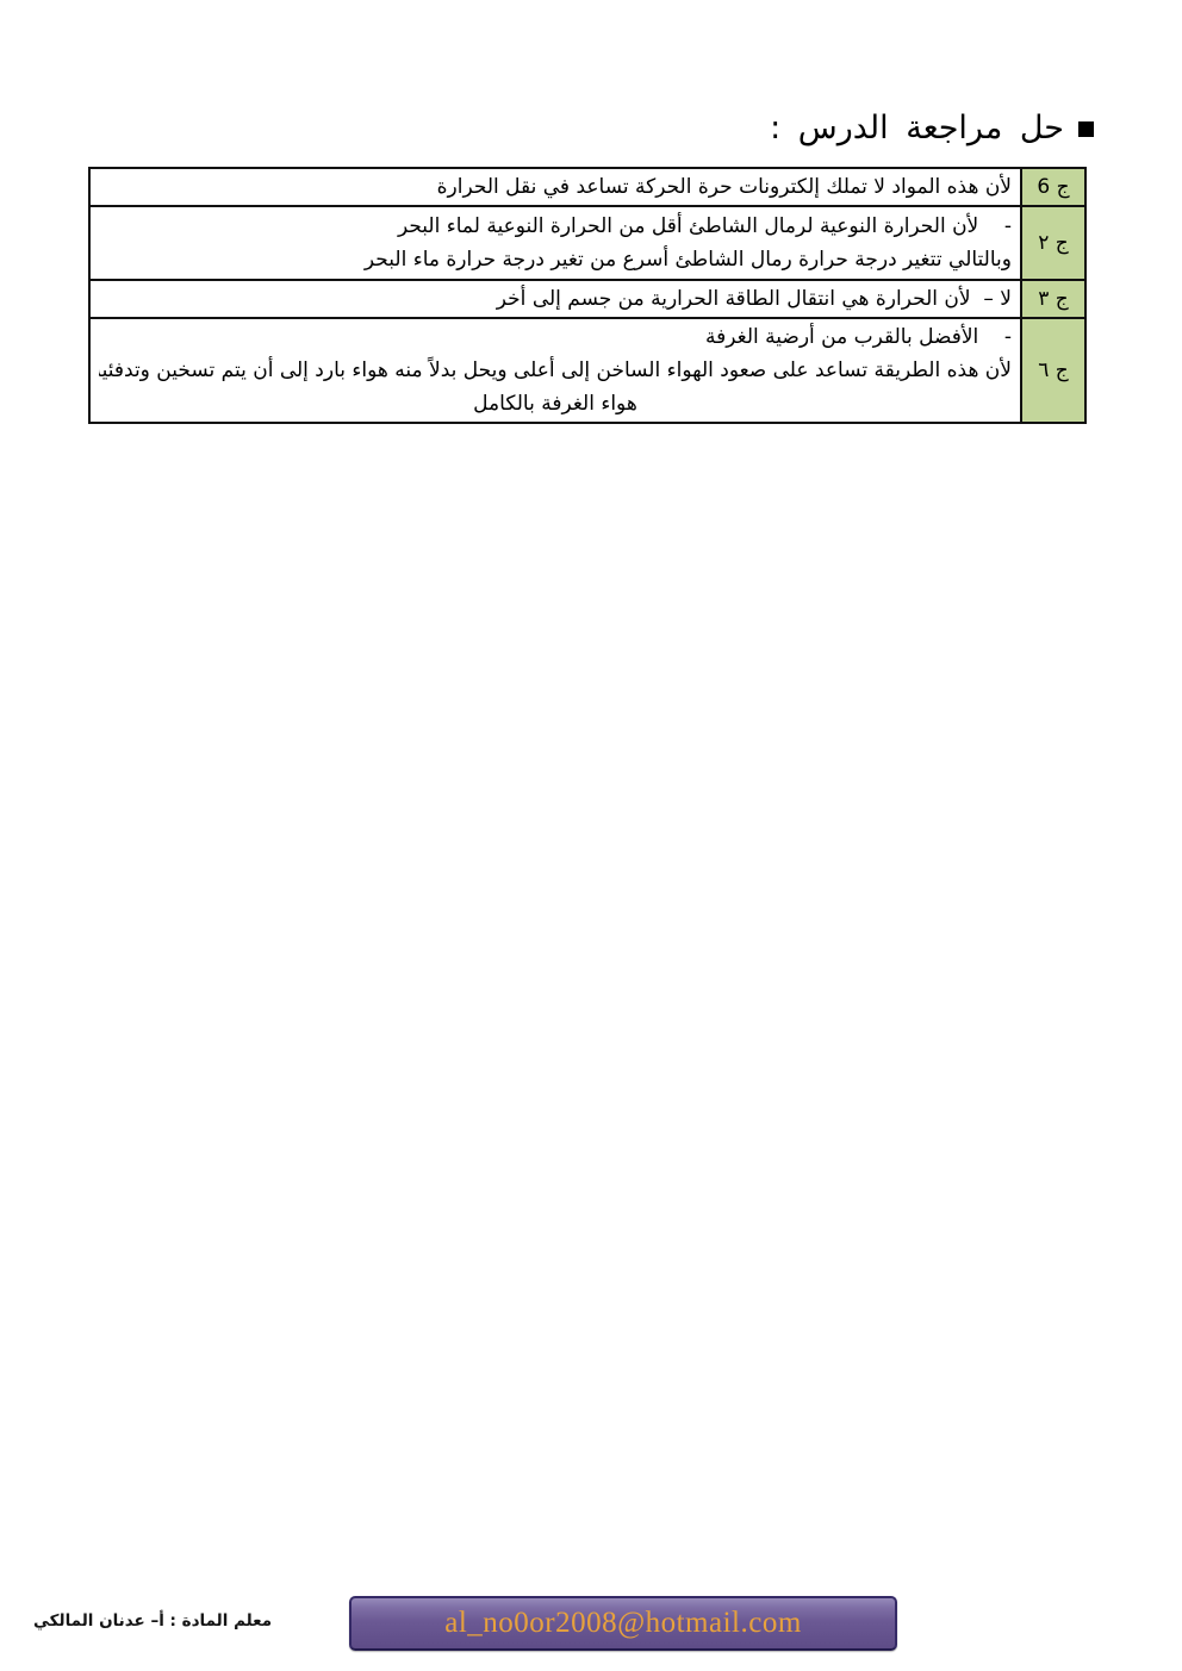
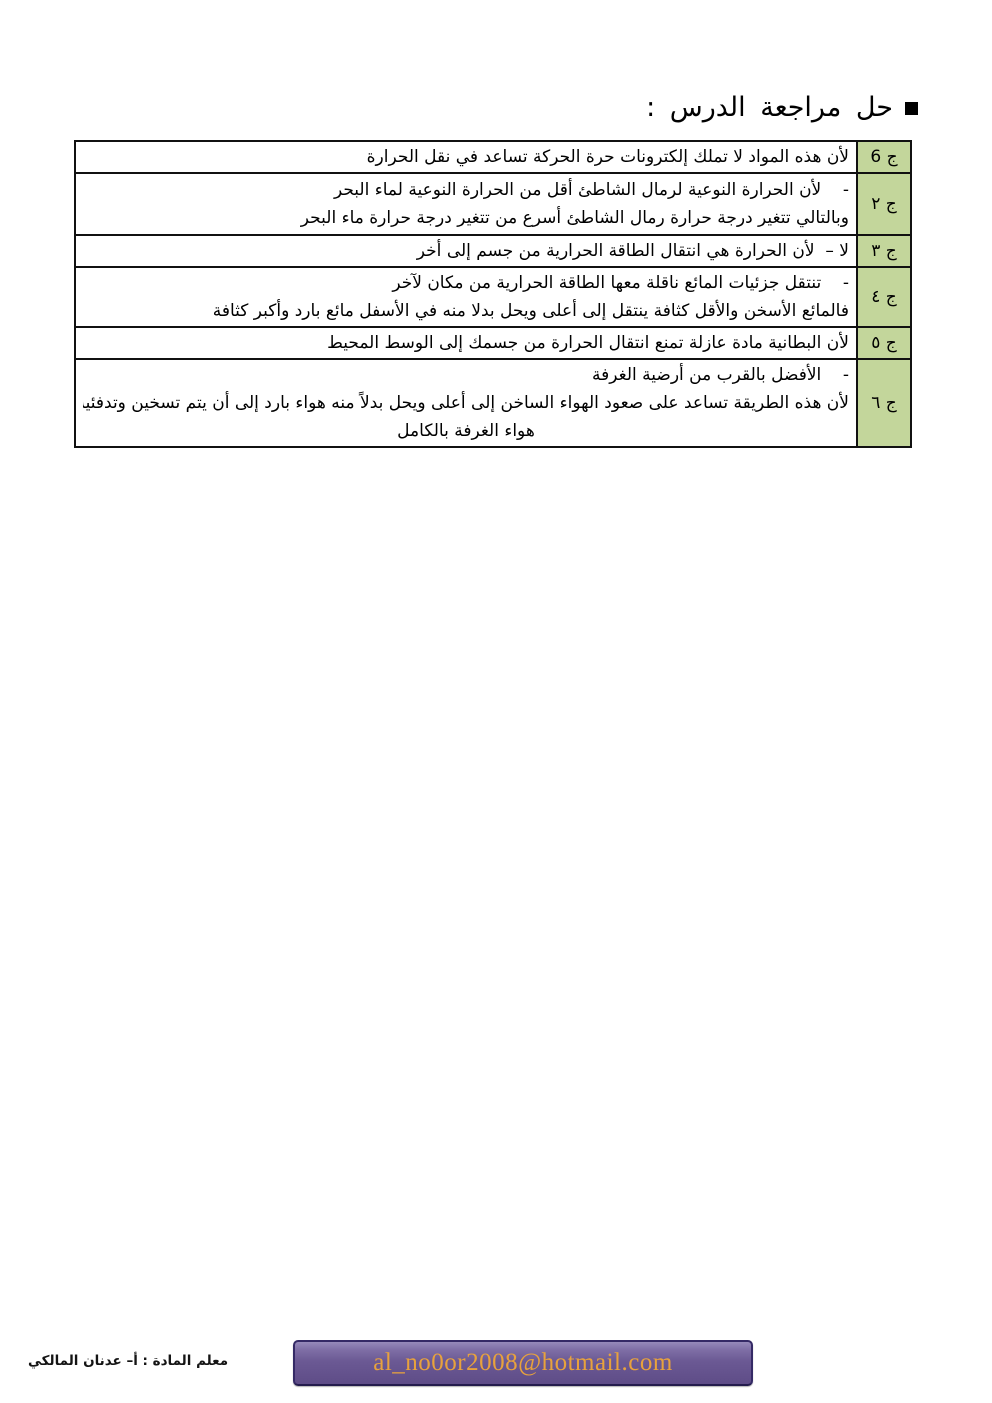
  حل مراجعة الدرس :
  ج 6	لأن هذه المواد لا تملك إلكترونات حرة الحركة تساعد في نقل الحرارة
- ج ٢	- لأن الحرارة النوعية لرمال الشاطئ أقل من الحرارة النوعية لماء البحر وبالتالي تتغير درجة حرارة رمال الشاطئ أسرع من تغير درجة حرارة ماء البحر
+ ج ٢	- لأن الحرارة النوعية لرمال الشاطئ أقل من الحرارة النوعية لماء البحر وبالتالي تتغير درجة حرارة رمال الشاطئ أسرع من تتغير درجة حرارة ماء البحر
  ج ٣	لا – لأن الحرارة هي انتقال الطاقة الحرارية من جسم إلى أخر
+ ج ٤	- تنتقل جزئيات المائع ناقلة معها الطاقة الحرارية من مكان لآخر فالمائع الأسخن والأقل كثافة ينتقل إلى أعلى ويحل بدلا منه في الأسفل مائع بارد وأكبر كثافة
+ ج ٥	لأن البطانية مادة عازلة تمنع انتقال الحرارة من جسمك إلى الوسط المحيط
  ج ٦	- الأفضل بالقرب من أرضية الغرفة لأن هذه الطريقة تساعد على صعود الهواء الساخن إلى أعلى ويحل بدلاً منه هواء بارد إلى أن يتم تسخين وتدفئي هواء الغرفة بالكامل
  معلم المادة : أ– عدنان المالكي
  al_no0or2008@hotmail.com
